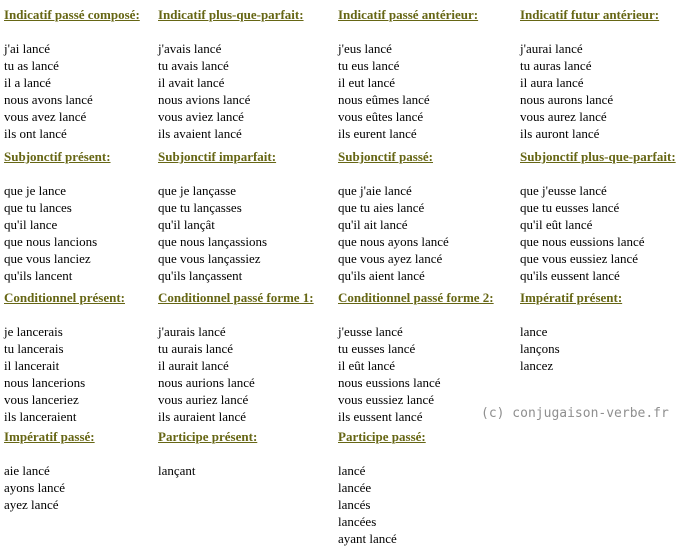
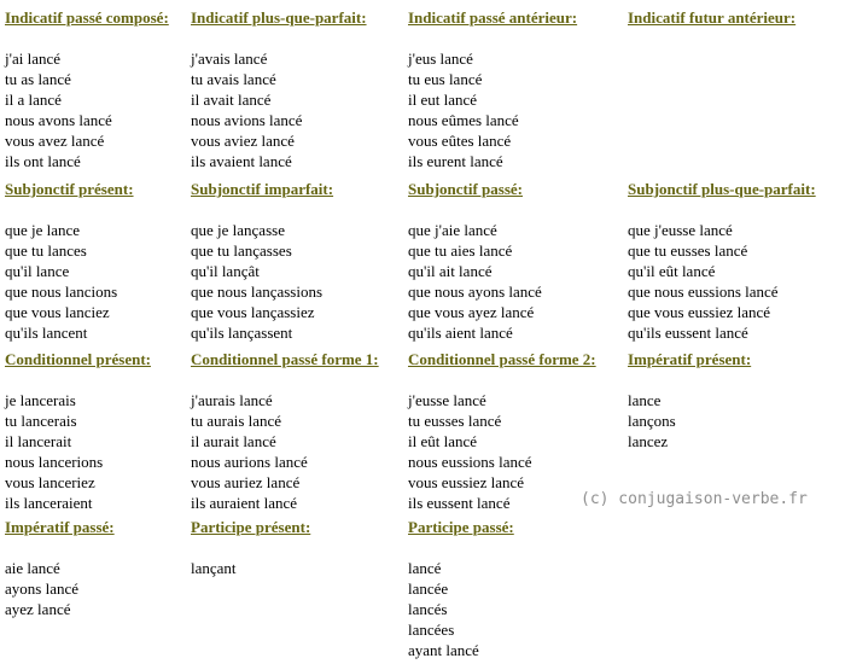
  Indicatif passé composé:
  j'ai lancé
  tu as lancé
  il a lancé
  nous avons lancé
  vous avez lancé
  ils ont lancé
  Indicatif plus-que-parfait:
  j'avais lancé
  tu avais lancé
  il avait lancé
  nous avions lancé
  vous aviez lancé
  ils avaient lancé
  Indicatif passé antérieur:
  j'eus lancé
  tu eus lancé
  il eut lancé
  nous eûmes lancé
  vous eûtes lancé
  ils eurent lancé
  Indicatif futur antérieur:
- j'aurai lancé
- tu auras lancé
- il aura lancé
- nous aurons lancé
- vous aurez lancé
- ils auront lancé
  Subjonctif présent:
  que je lance
  que tu lances
  qu'il lance
  que nous lancions
  que vous lanciez
  qu'ils lancent
  Subjonctif imparfait:
  que je lançasse
  que tu lançasses
  qu'il lançât
  que nous lançassions
  que vous lançassiez
  qu'ils lançassent
  Subjonctif passé:
  que j'aie lancé
  que tu aies lancé
  qu'il ait lancé
  que nous ayons lancé
  que vous ayez lancé
  qu'ils aient lancé
  Subjonctif plus-que-parfait:
  que j'eusse lancé
  que tu eusses lancé
  qu'il eût lancé
  que nous eussions lancé
  que vous eussiez lancé
  qu'ils eussent lancé
  Conditionnel présent:
  je lancerais
  tu lancerais
  il lancerait
  nous lancerions
  vous lanceriez
  ils lanceraient
  Conditionnel passé forme 1:
  j'aurais lancé
  tu aurais lancé
  il aurait lancé
  nous aurions lancé
  vous auriez lancé
  ils auraient lancé
  Conditionnel passé forme 2:
  j'eusse lancé
  tu eusses lancé
  il eût lancé
  nous eussions lancé
  vous eussiez lancé
  ils eussent lancé
  Impératif présent:
  lance
  lançons
  lancez
  Impératif passé:
  aie lancé
  ayons lancé
  ayez lancé
  Participe présent:
  lançant
  Participe passé:
  lancé
  lancée
  lancés
  lancées
  ayant lancé
  (c) conjugaison-verbe.fr
